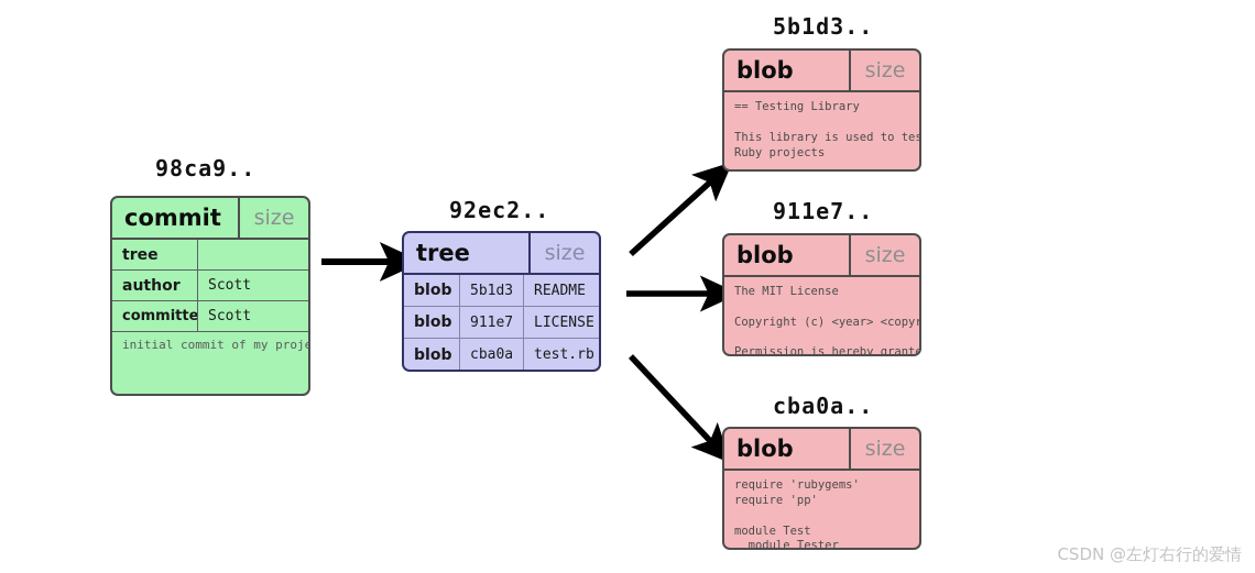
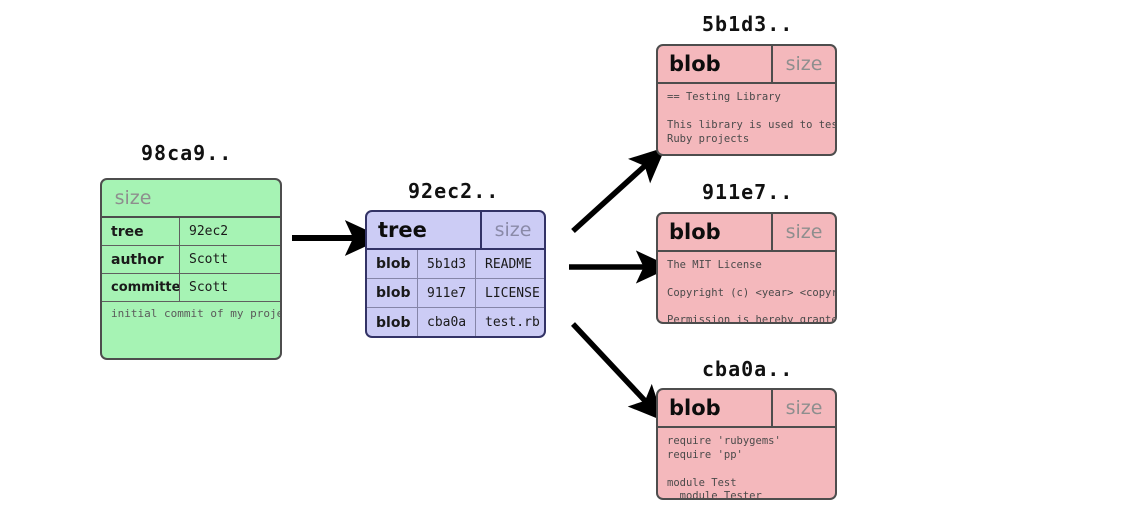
  98ca9..
- commit
  size
  tree
+ 92ec2
  author
  Scott
  committe
  Scott
  initial commit of my proje
  92ec2..
  tree
  size
  blob
  5b1d3
  README
  blob
  911e7
  LICENSE
  blob
  cba0a
  test.rb
  5b1d3..
  blob
  size
  == Testing Library
  This library is used to tes
  Ruby projects
  911e7..
  blob
  size
  The MIT License
  Copyright (c) <year> <copyr
  Permission is hereby grant
  cba0a..
  blob
  size
  require 'rubygems'
  require 'pp'
  module Test
  module Tester
- CSDN @左灯右行的爱情
